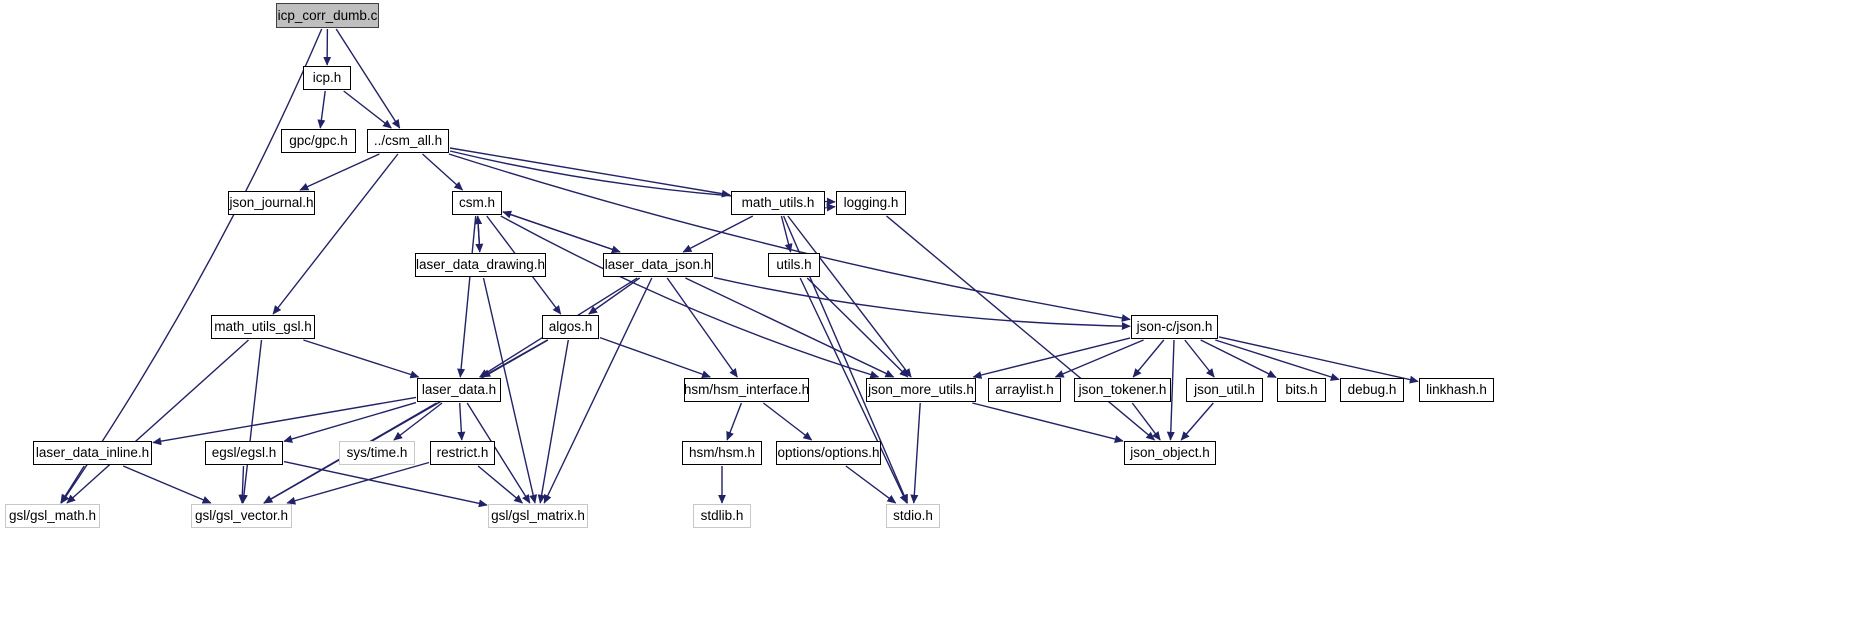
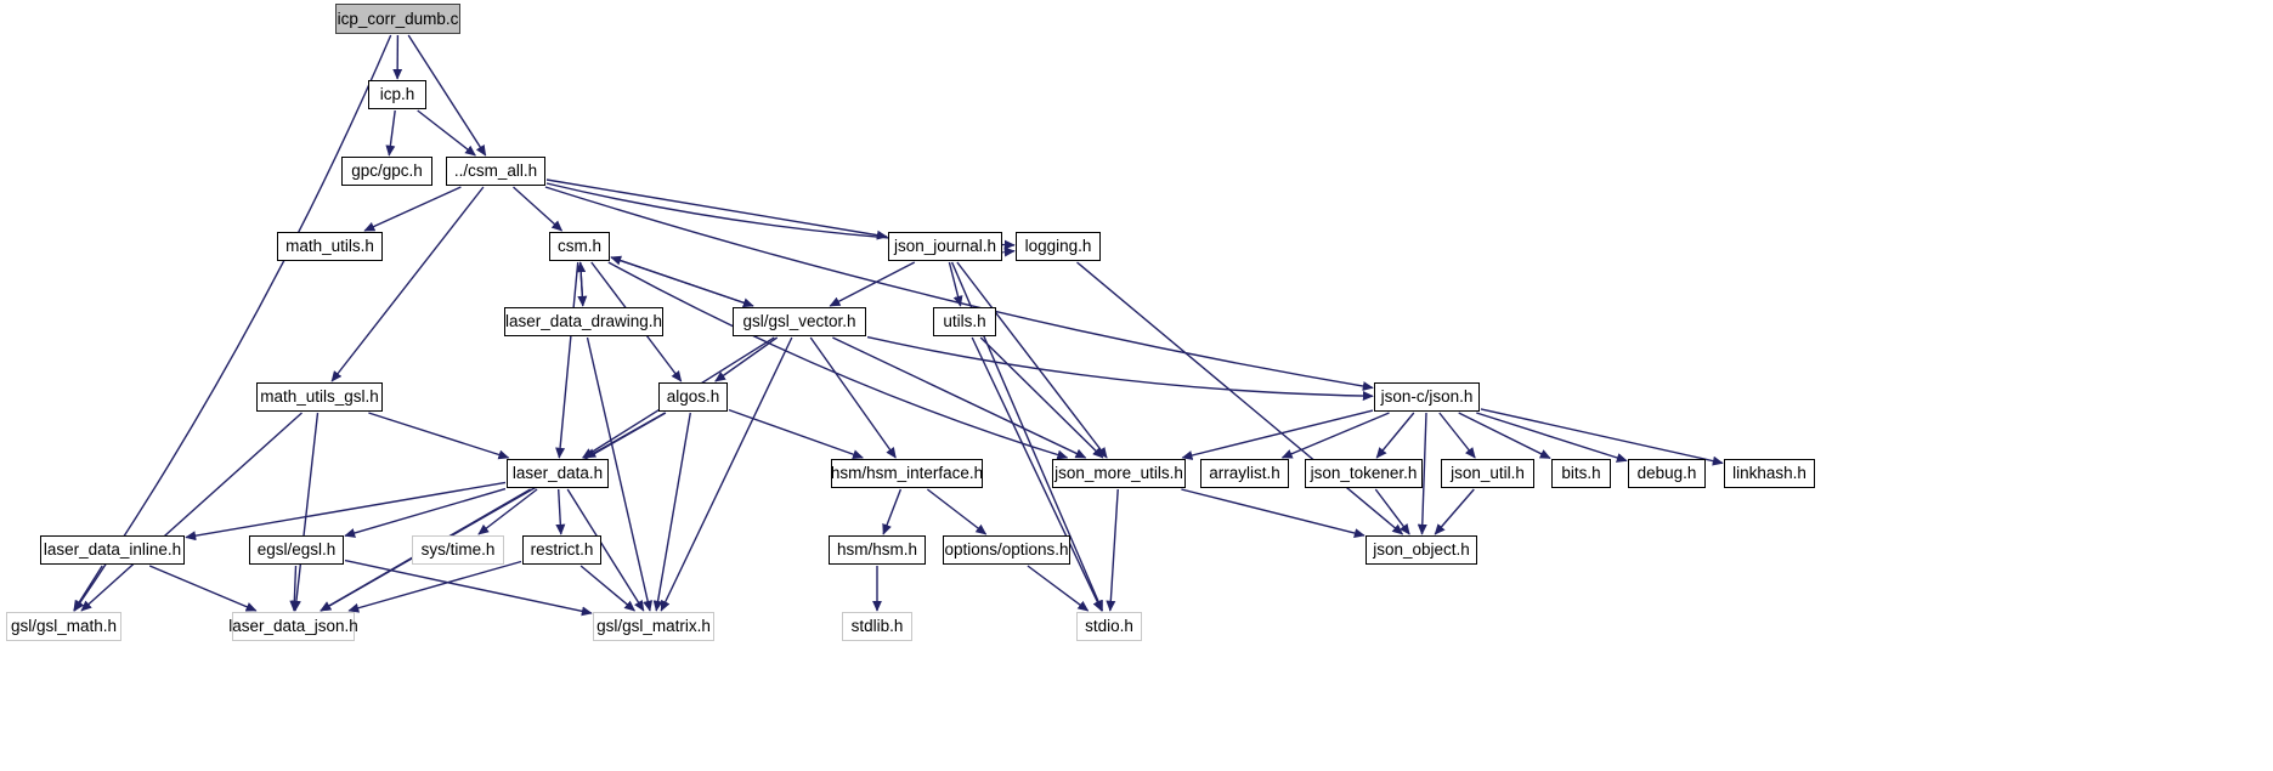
  icp_corr_dumb.c
  icp.h
  gpc/gpc.h
  ../csm_all.h
- json_journal.h
+ math_utils.h
  csm.h
- math_utils.h
+ json_journal.h
  logging.h
  laser_data_drawing.h
- laser_data_json.h
+ gsl/gsl_vector.h
  utils.h
  math_utils_gsl.h
  algos.h
  json-c/json.h
  laser_data.h
  hsm/hsm_interface.h
  json_more_utils.h
  arraylist.h
  json_tokener.h
  json_util.h
  bits.h
  debug.h
  linkhash.h
  laser_data_inline.h
  egsl/egsl.h
  sys/time.h
  restrict.h
  hsm/hsm.h
  options/options.h
  json_object.h
  gsl/gsl_math.h
- gsl/gsl_vector.h
+ laser_data_json.h
  gsl/gsl_matrix.h
  stdlib.h
  stdio.h
